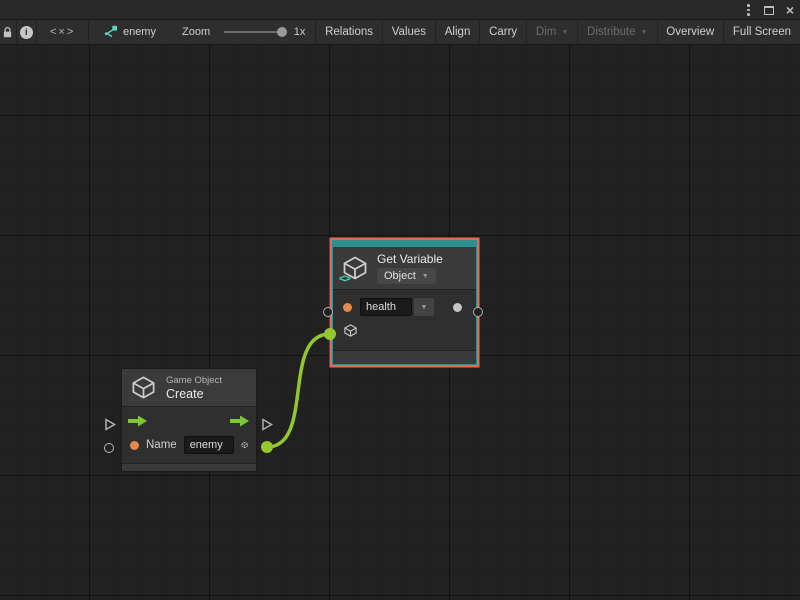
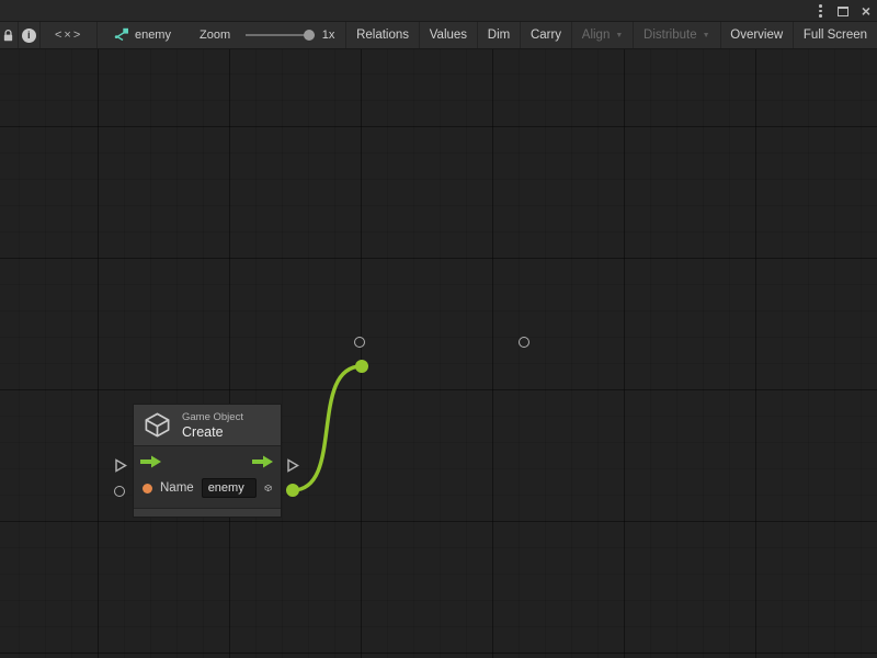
  ×
  i
  <×>
  enemy
  Zoom
  1x
  Relations
  Values
- Align
+ Dim
  Carry
- Dim
+ Align
  Distribute
  Overview
  Full Screen
  Game Object
  Create
  Name
  enemy
- <>
- Get Variable
- Object
- health
